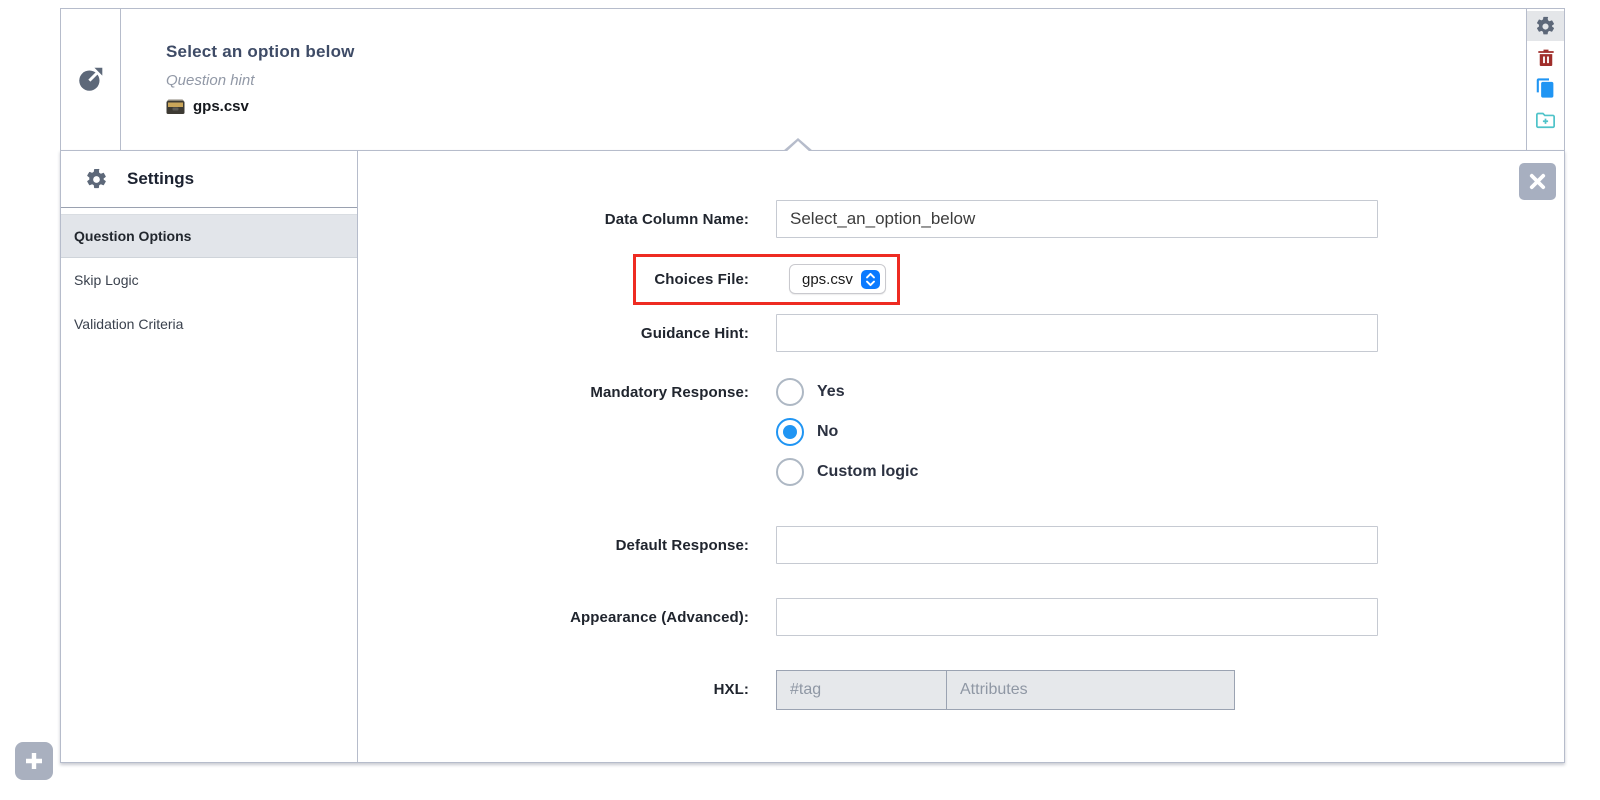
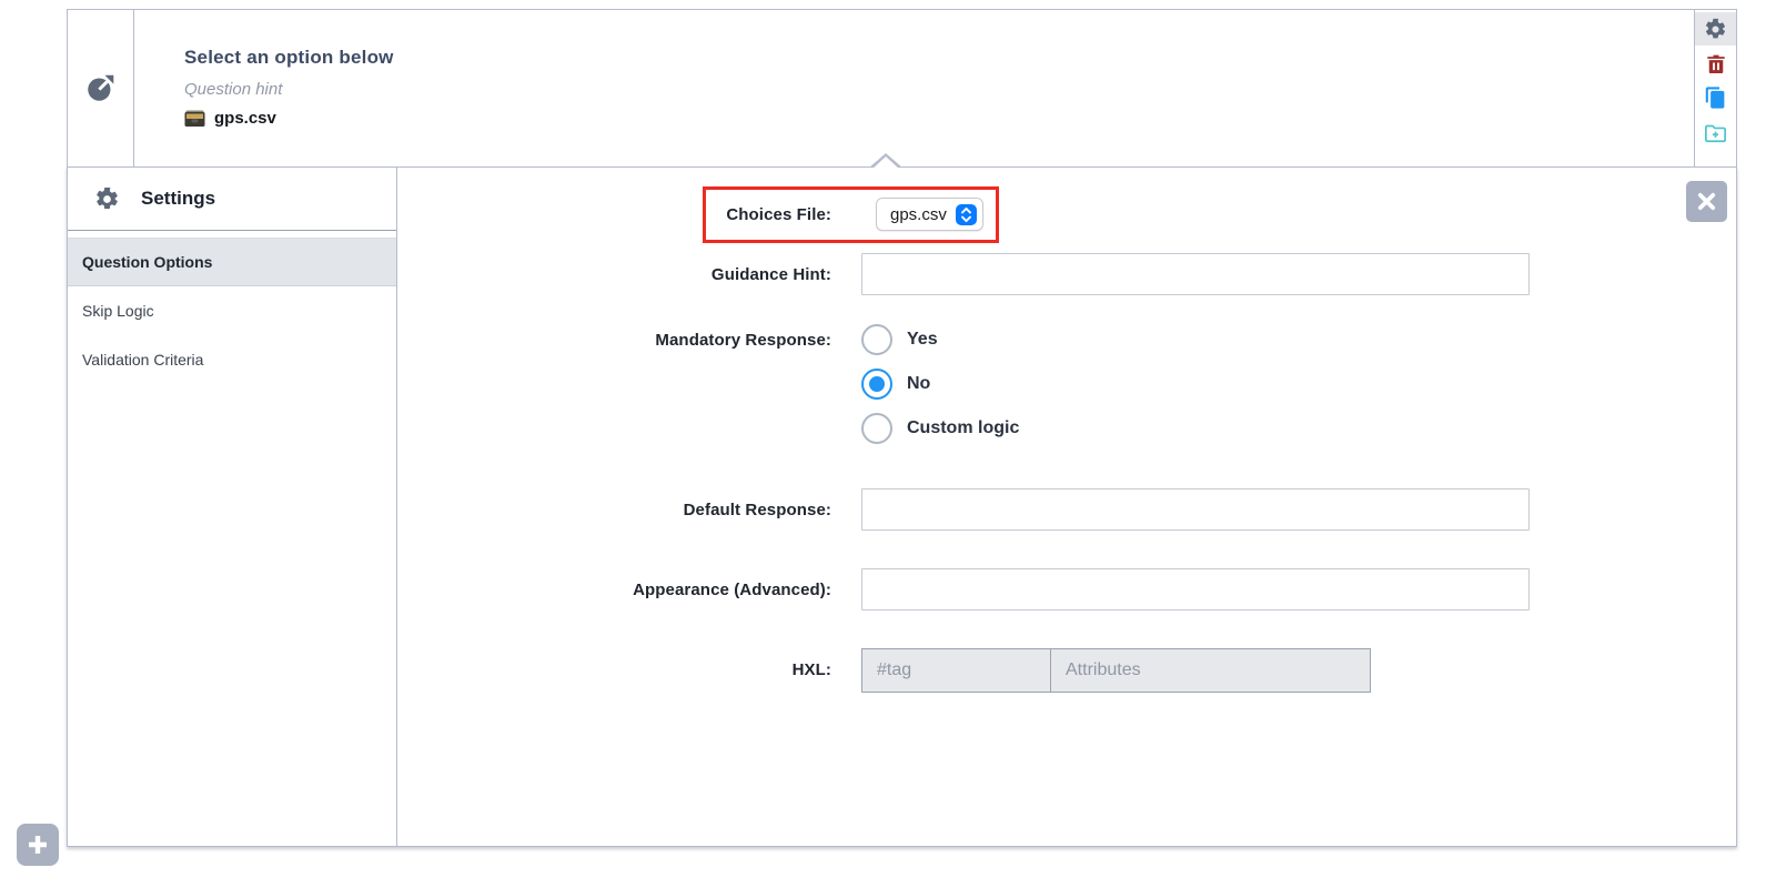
  Select an option below
  Question hint
  gps.csv
  Settings
  Question Options
  Skip Logic
  Validation Criteria
- Data Column Name:
- Select_an_option_below
  Choices File:
  gps.csv
  Guidance Hint:
  Mandatory Response:
  Yes
  No
  Custom logic
  Default Response:
  Appearance (Advanced):
  HXL:
  #tag
  Attributes
